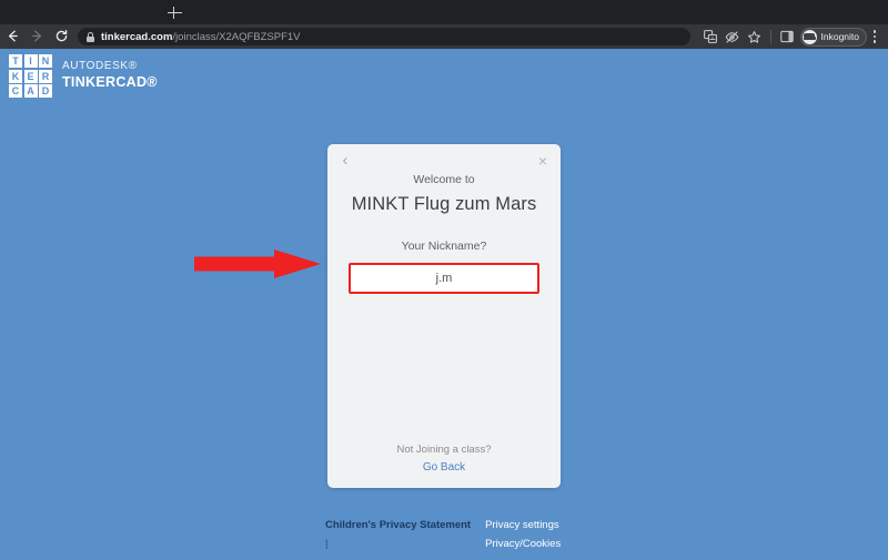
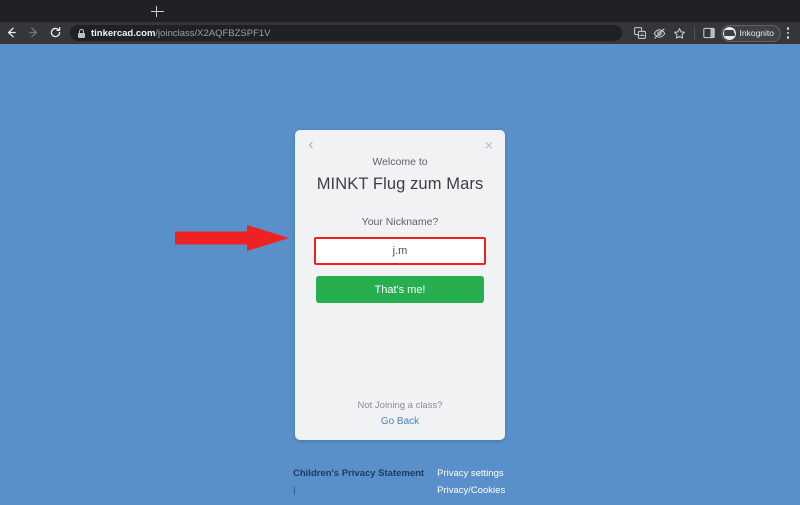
  tinkercad.com/joinclass/X2AQFBZSPF1V
  Inkognito
- T
- I
- N
- K
- E
- R
- C
- A
- D
- AUTODESK®
- TINKERCAD®
  ‹
  ×
  Welcome to
  MINKT Flug zum Mars
  Your Nickname?
  j.m
+ That's me!
  Not Joining a class?
  Go Back
  Children's Privacy Statement
  |
  Privacy settings
  Privacy/Cookies
